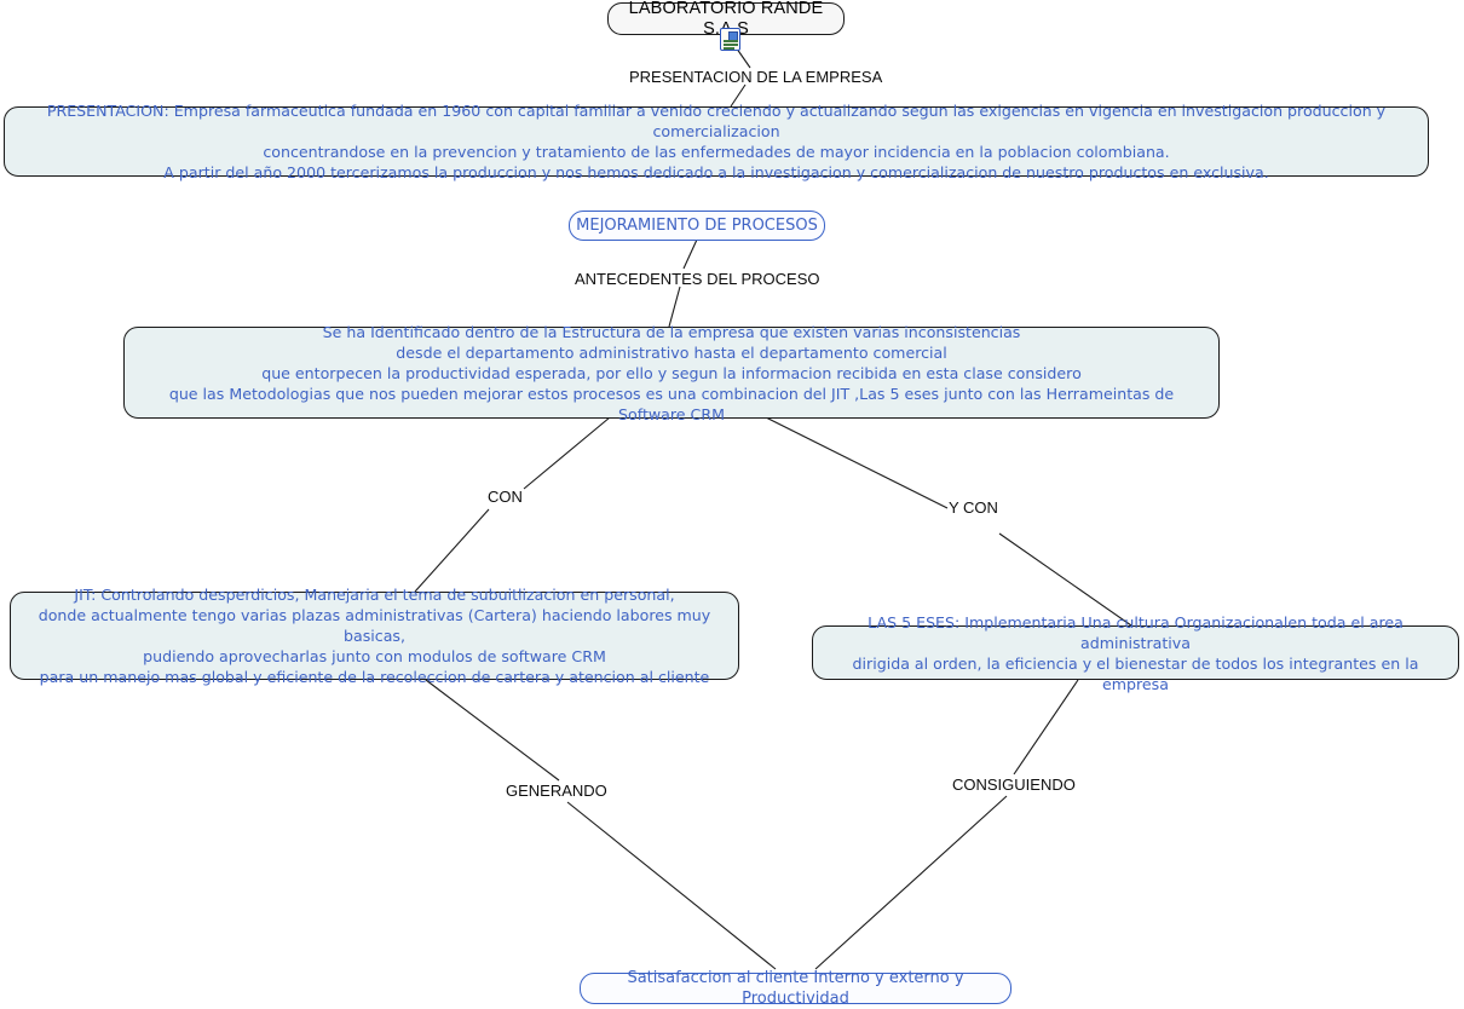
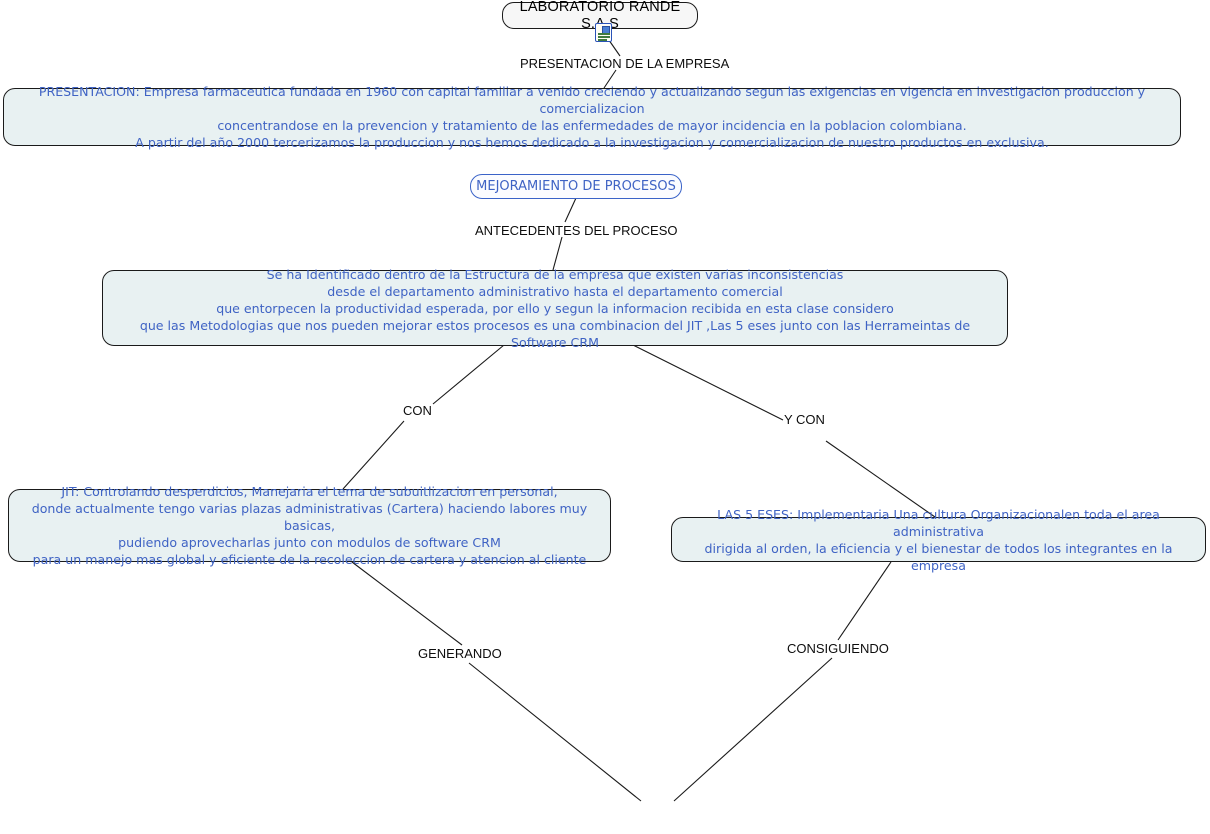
  LABORATORIO RANDE S.S
  PRESENTACION DE LA EMPRESA
  PRESENTACION: Empresa farmaceutica fundada en 1960 con capital familiar a venido creciendo y actualizando segun las exigencias en vigencia en investigacion produccion y comercializacion
  concentrandose en la prevencion y tratamiento de las enfermedades de mayor incidencia en la poblacion colombiana.
  A partir del año 2000 tercerizamos la produccion y nos hemos dedicado a la investigacion y comercializacion de nuestro productos en exclusiva.
  MEJORAMIENTO DE PROCESOS
  ANTECEDENTES DEL PROCESO
  Se ha Identificado dentro de la Estructura de la empresa que existen varias inconsistencias
  desde el departamento administrativo hasta el departamento comercial
  que entorpecen la productividad esperada, por ello y segun la informacion recibida en esta clase considero
  que las Metodologias que nos pueden mejorar estos procesos es una combinacion del JIT ,Las 5 eses junto con las Herrameintas de Software CRM
  CON
  Y CON
  JIT: Controlando desperdicios, Manejaria el tema de subuitlizacion en personal,
  donde actualmente tengo varias plazas administrativas (Cartera) haciendo labores muy basicas,
  pudiendo aprovecharlas junto con modulos de software CRM
  para un manejo mas global y eficiente de la recoleccion de cartera y atencion al cliente
  LAS 5 ESES: Implementaria Una cultura Organizacionalen toda el area administrativa
  dirigida al orden, la eficiencia y el bienestar de todos los integrantes en la empresa
  GENERANDO
  CONSIGUIENDO
- Satisafaccion al cliente Interno y externo y Productividad
